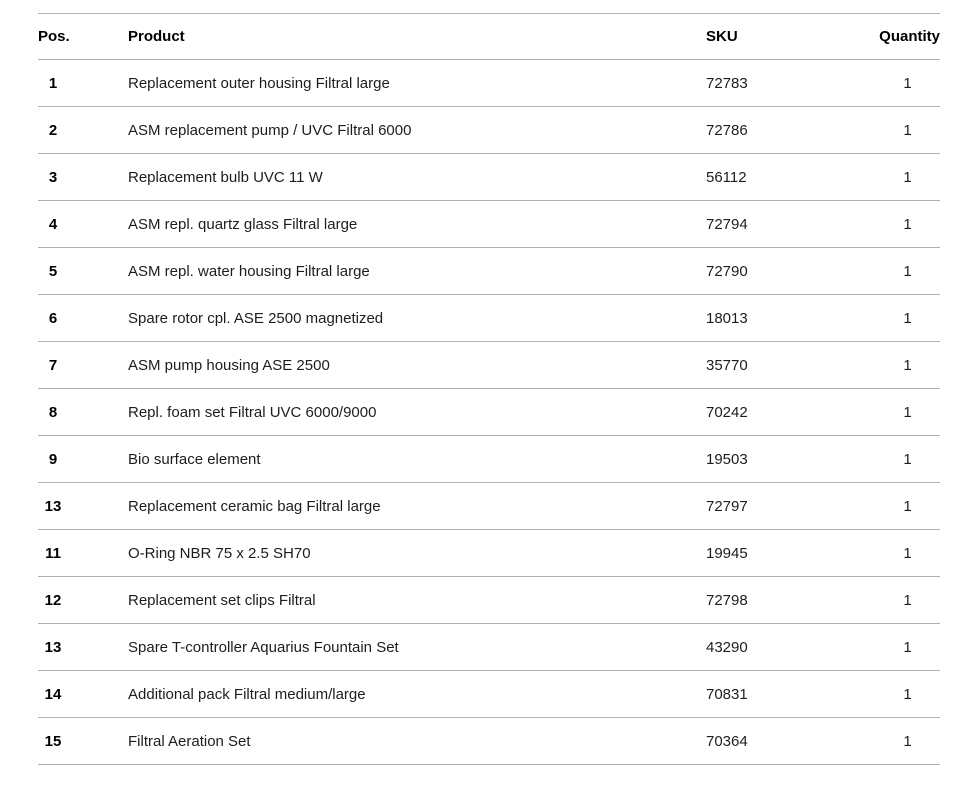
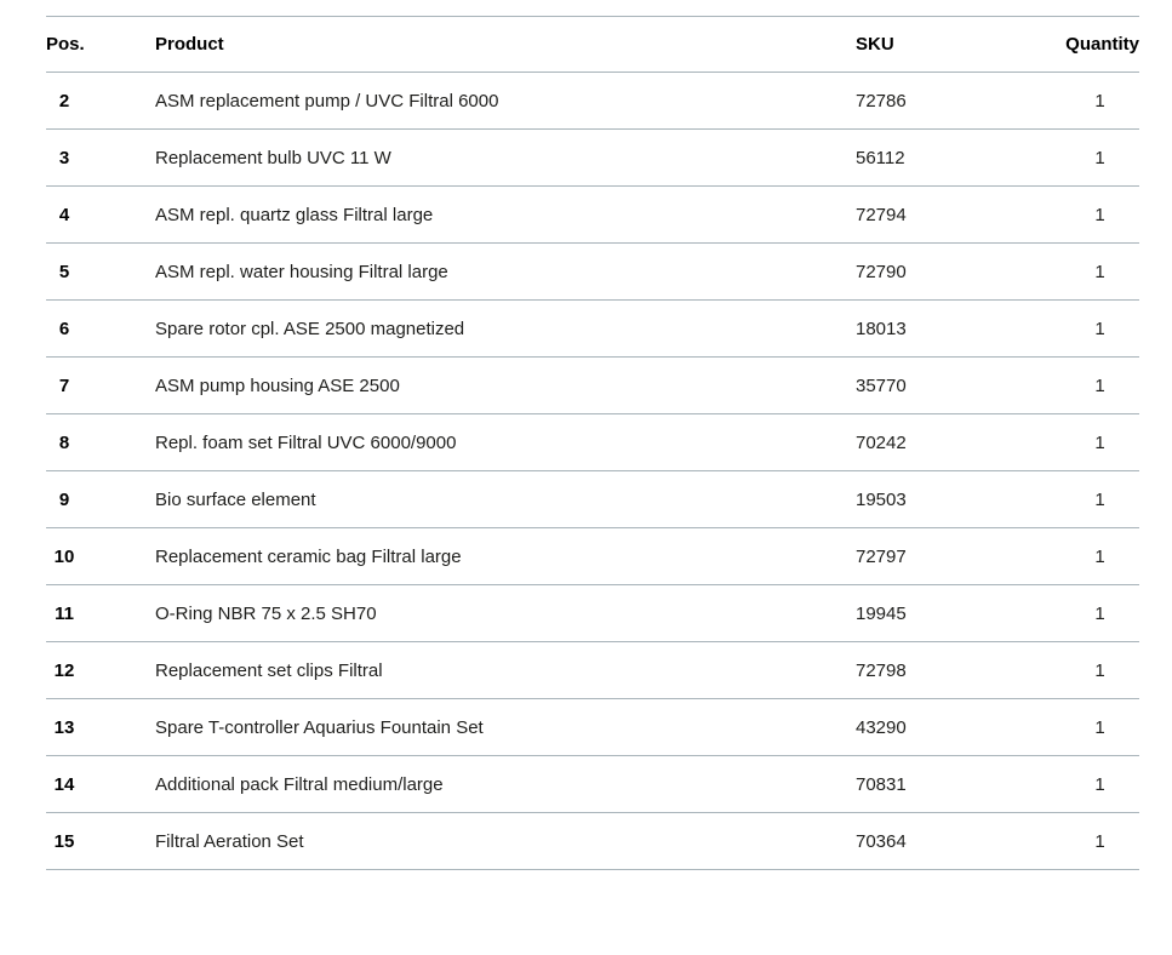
  Pos.	Product	SKU	Quantity
- 1	Replacement outer housing Filtral large	72783	1
  2	ASM replacement pump / UVC Filtral 6000	72786	1
  3	Replacement bulb UVC 11 W	56112	1
  4	ASM repl. quartz glass Filtral large	72794	1
  5	ASM repl. water housing Filtral large	72790	1
  6	Spare rotor cpl. ASE 2500 magnetized	18013	1
  7	ASM pump housing ASE 2500	35770	1
  8	Repl. foam set Filtral UVC 6000/9000	70242	1
  9	Bio surface element	19503	1
- 13	Replacement ceramic bag Filtral large	72797	1
+ 10	Replacement ceramic bag Filtral large	72797	1
  11	O-Ring NBR 75 x 2.5 SH70	19945	1
  12	Replacement set clips Filtral	72798	1
  13	Spare T-controller Aquarius Fountain Set	43290	1
  14	Additional pack Filtral medium/large	70831	1
  15	Filtral Aeration Set	70364	1
